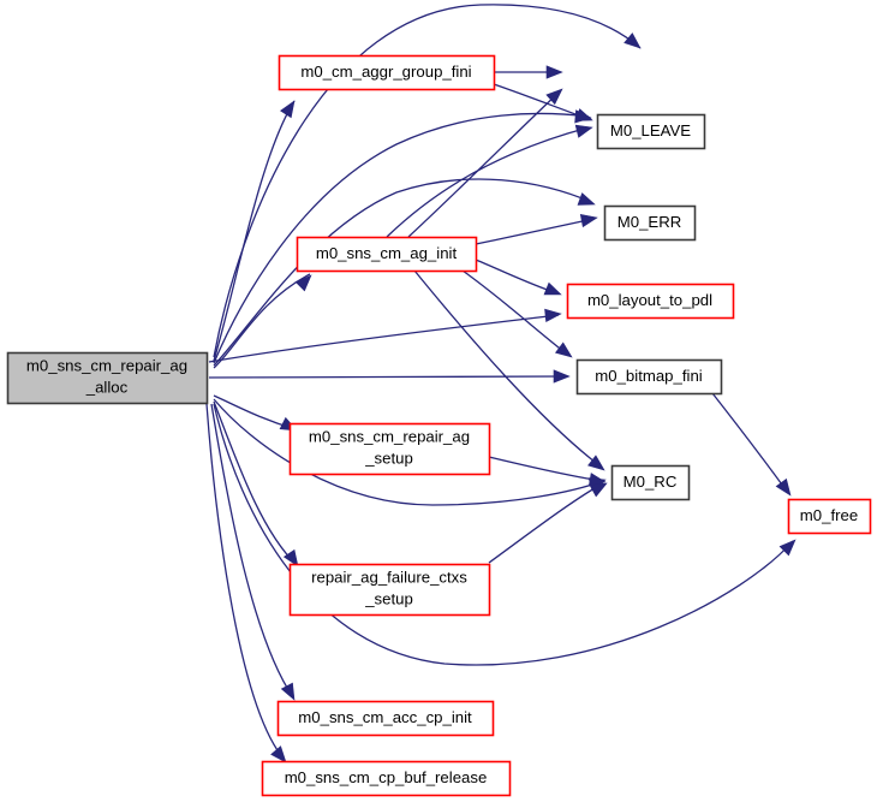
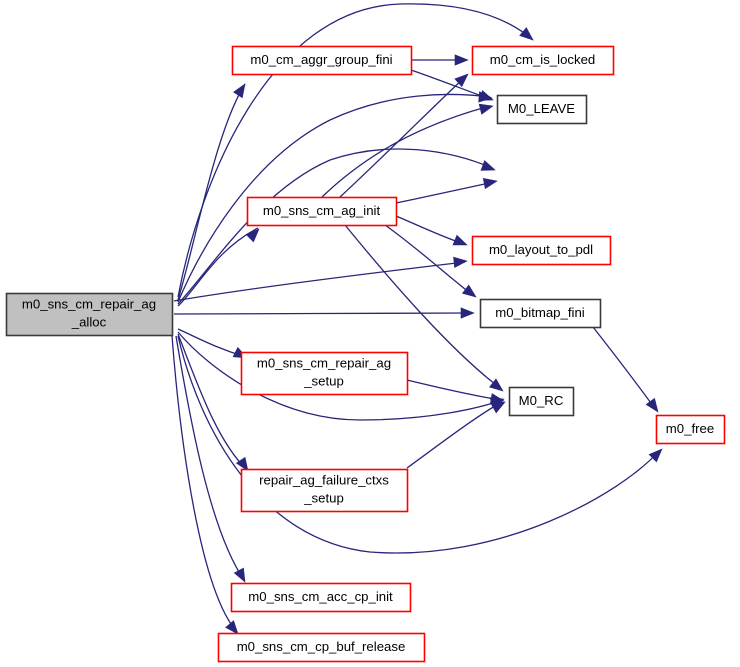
  m0_sns_cm_repair_ag
  _alloc
  m0_cm_aggr_group_fini
+ m0_cm_is_locked
  M0_LEAVE
- M0_ERR
  m0_sns_cm_ag_init
  m0_layout_to_pdl
  m0_bitmap_fini
  m0_sns_cm_repair_ag
  _setup
  M0_RC
  m0_free
  repair_ag_failure_ctxs
  _setup
  m0_sns_cm_acc_cp_init
  m0_sns_cm_cp_buf_release
